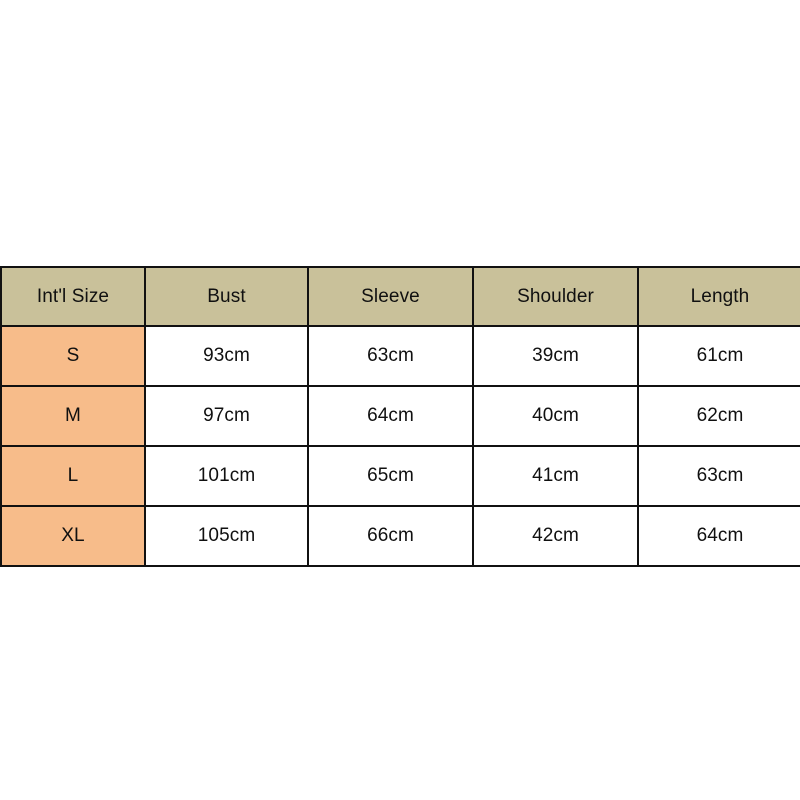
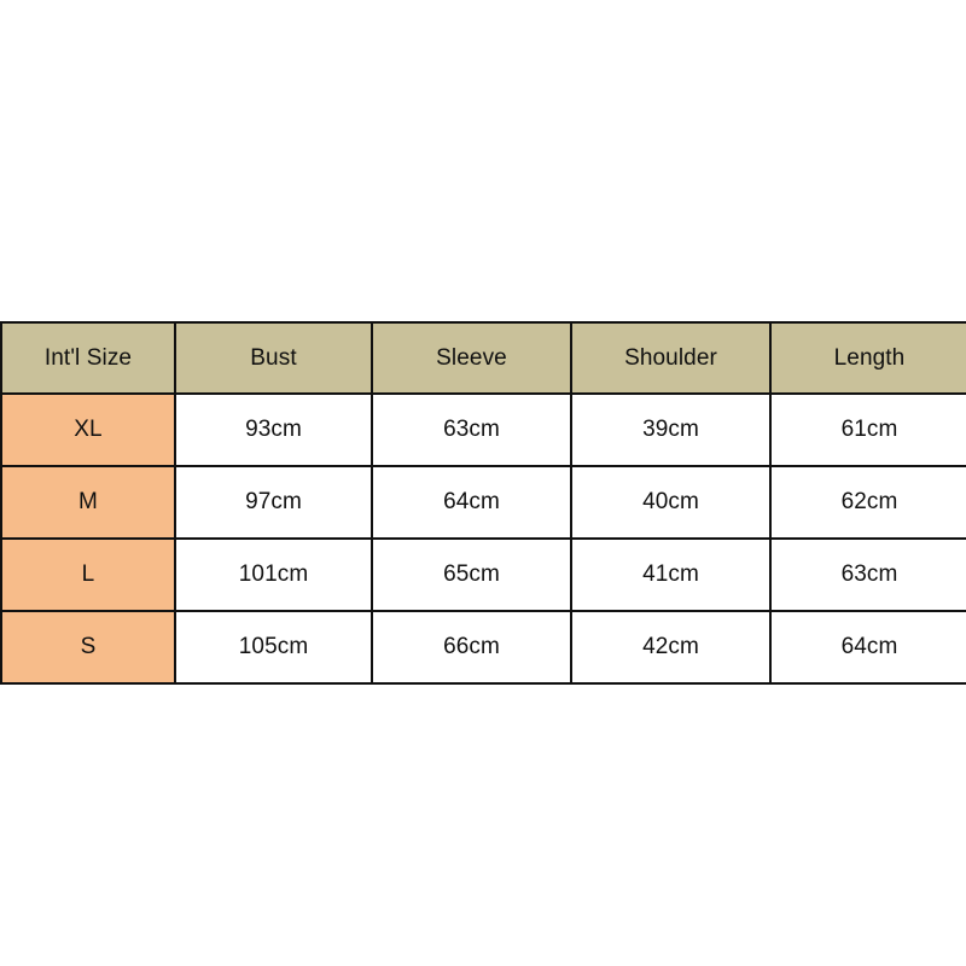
  Int'l Size	Bust	Sleeve	Shoulder	Length
- S	93cm	63cm	39cm	61cm
+ XL	93cm	63cm	39cm	61cm
  M	97cm	64cm	40cm	62cm
  L	101cm	65cm	41cm	63cm
- XL	105cm	66cm	42cm	64cm
+ S	105cm	66cm	42cm	64cm
